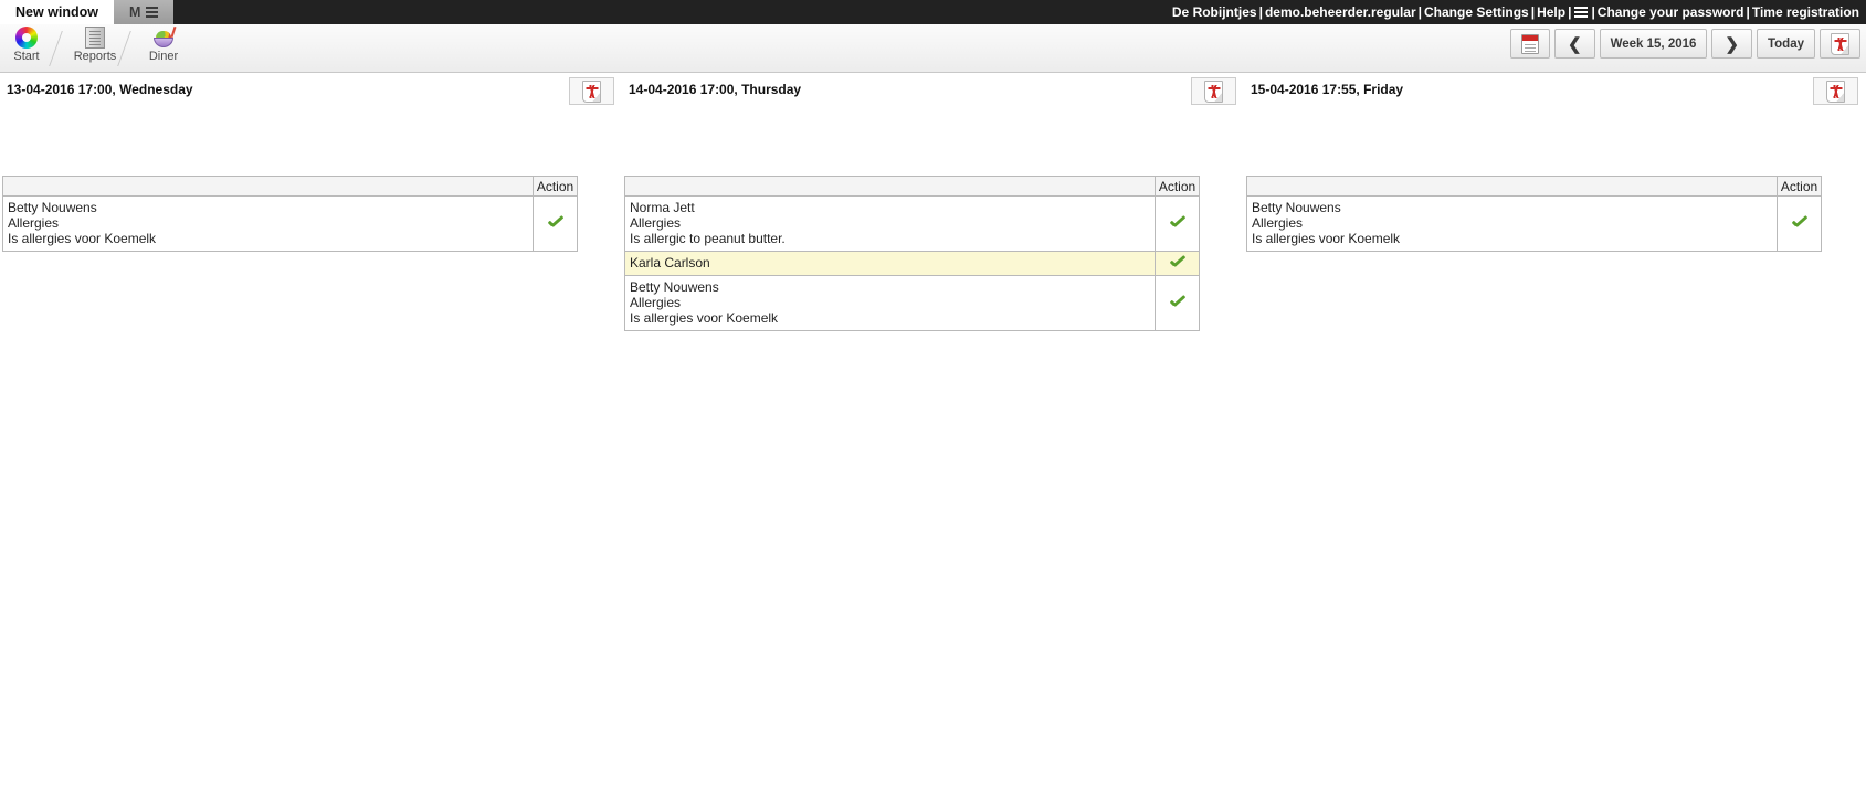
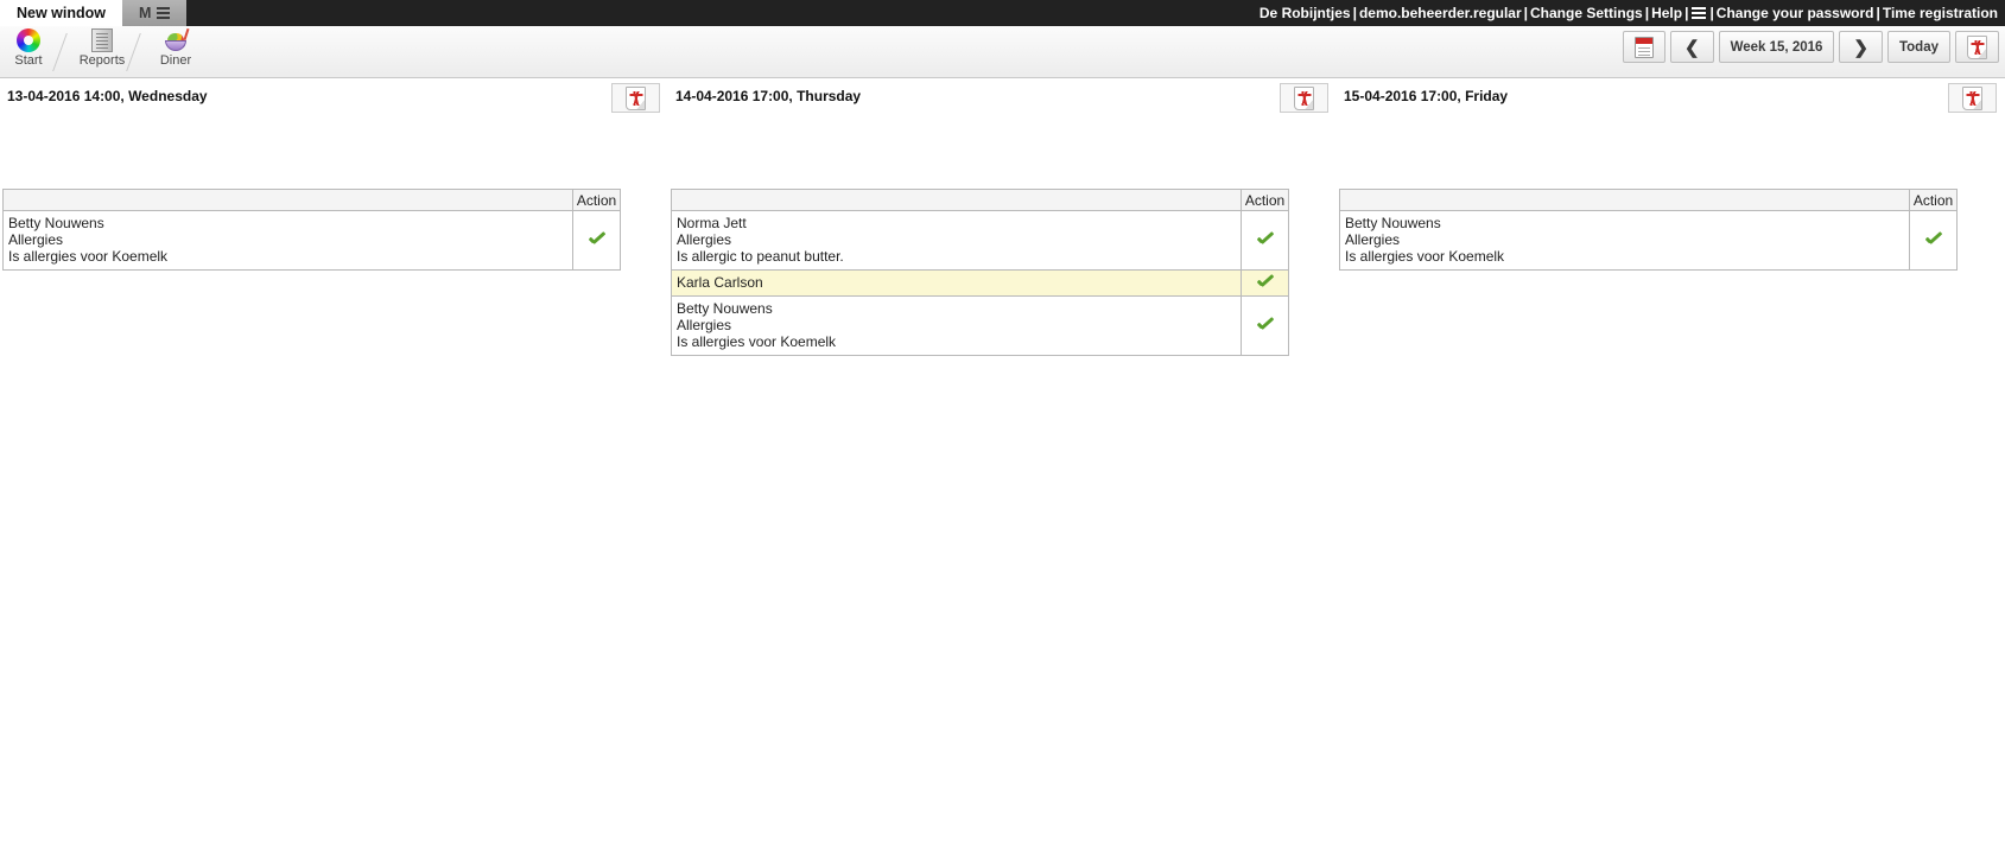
  New window
  M
  De Robijntjes
  |
  demo.beheerder.regular
  |
  Change Settings
  |
  Help
  |
  |
  Change your password
  |
  Time registration
  Start
  Reports
  Diner
  ❮
  Week 15, 2016
  ❯
  Today
- 13-04-2016 17:00, Wednesday
+ 13-04-2016 14:00, Wednesday
  	Action
  Betty Nouwens Allergies Is allergies voor Koemelk
  14-04-2016 17:00, Thursday
  	Action
  Norma Jett Allergies Is allergic to peanut butter.
  Karla Carlson
  Betty Nouwens Allergies Is allergies voor Koemelk
- 15-04-2016 17:55, Friday
+ 15-04-2016 17:00, Friday
  	Action
  Betty Nouwens Allergies Is allergies voor Koemelk
